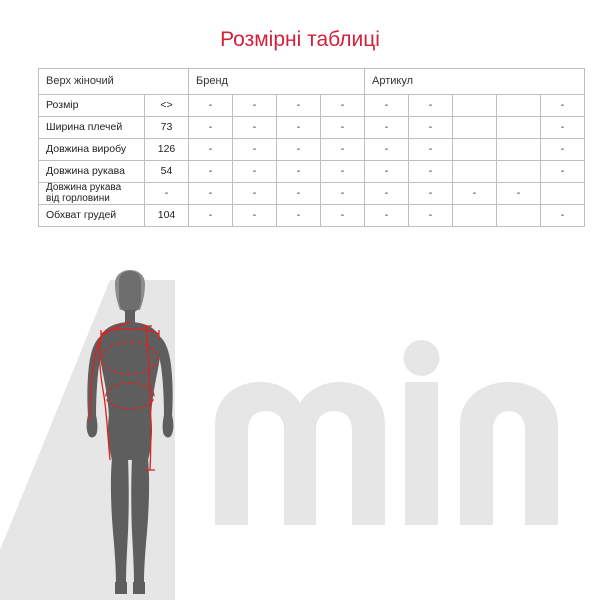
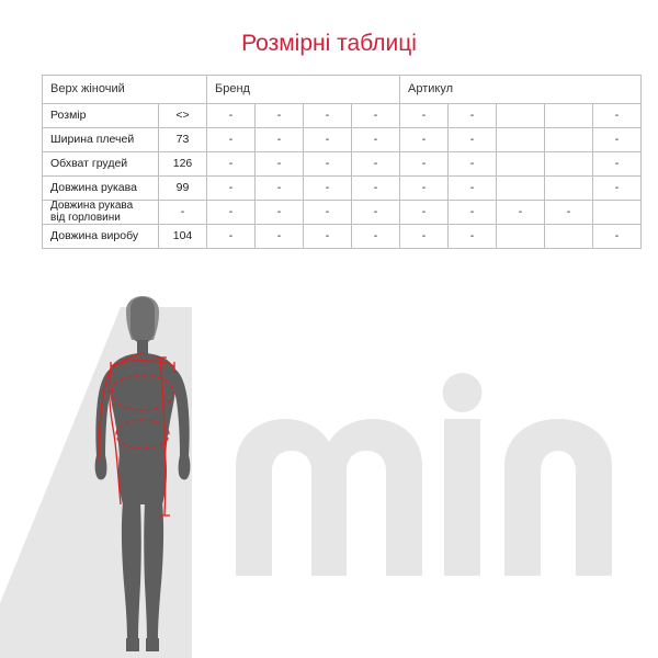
  Розмірні таблиці
  Верх жіночий	Бренд	Артикул
  Розмір	<>	-	-	-	-	-	-			-
  Ширина плечей	73	-	-	-	-	-	-			-
- Довжина виробу	126	-	-	-	-	-	-			-
+ Обхват грудей	126	-	-	-	-	-	-			-
- Довжина рукава	54	-	-	-	-	-	-			-
+ Довжина рукава	99	-	-	-	-	-	-			-
  Довжина рукава від горловини	-	-	-	-	-	-	-	-	-
- Обхват грудей	104	-	-	-	-	-	-			-
+ Довжина виробу	104	-	-	-	-	-	-			-
